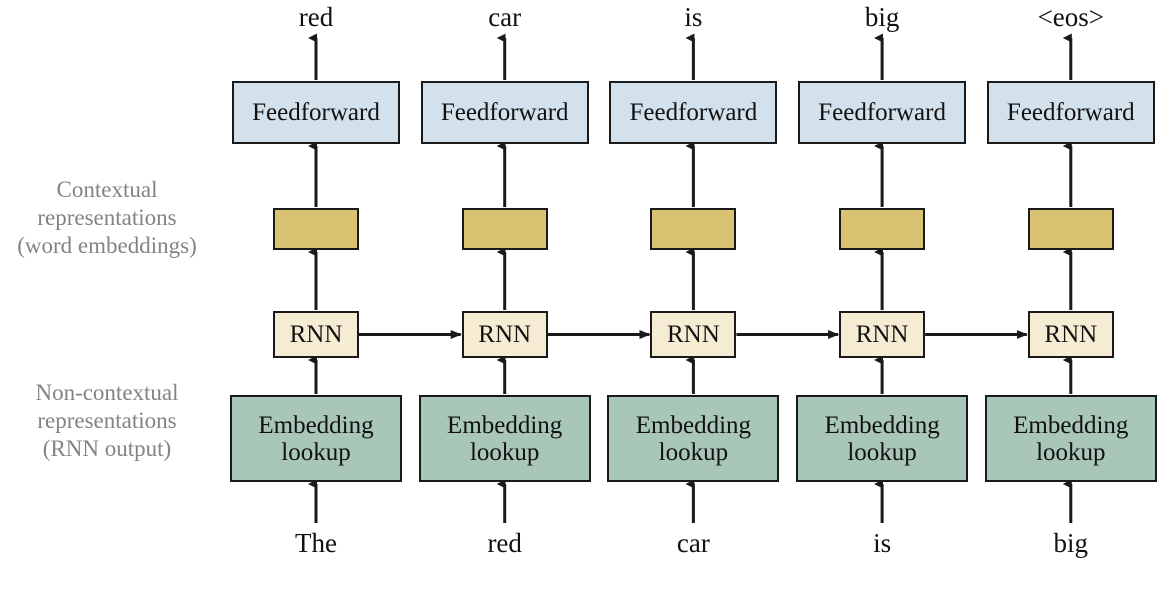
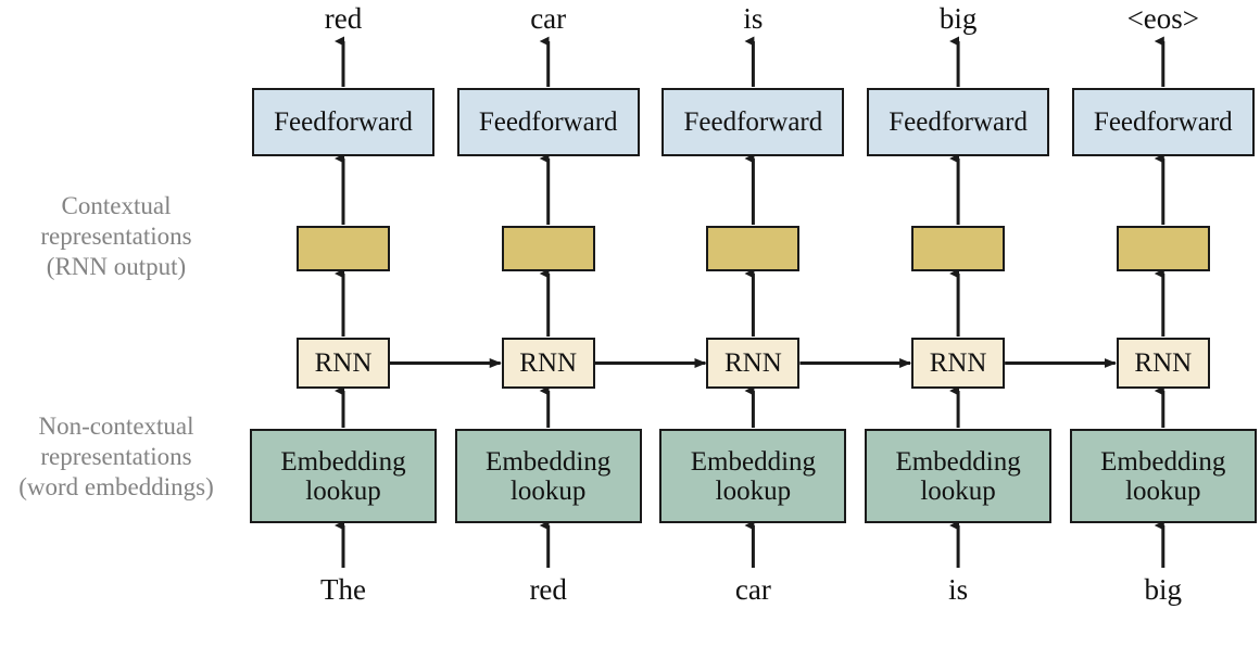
  Contextual
  representations
- (word embeddings)
+ (RNN output)
  Non-contextual
  representations
- (RNN output)
+ (word embeddings)
  red
  Feedforward
  RNN
  Embedding
  lookup
  The
  car
  Feedforward
  RNN
  Embedding
  lookup
  red
  is
  Feedforward
  RNN
  Embedding
  lookup
  car
  big
  Feedforward
  RNN
  Embedding
  lookup
  is
  <eos>
  Feedforward
  RNN
  Embedding
  lookup
  big
